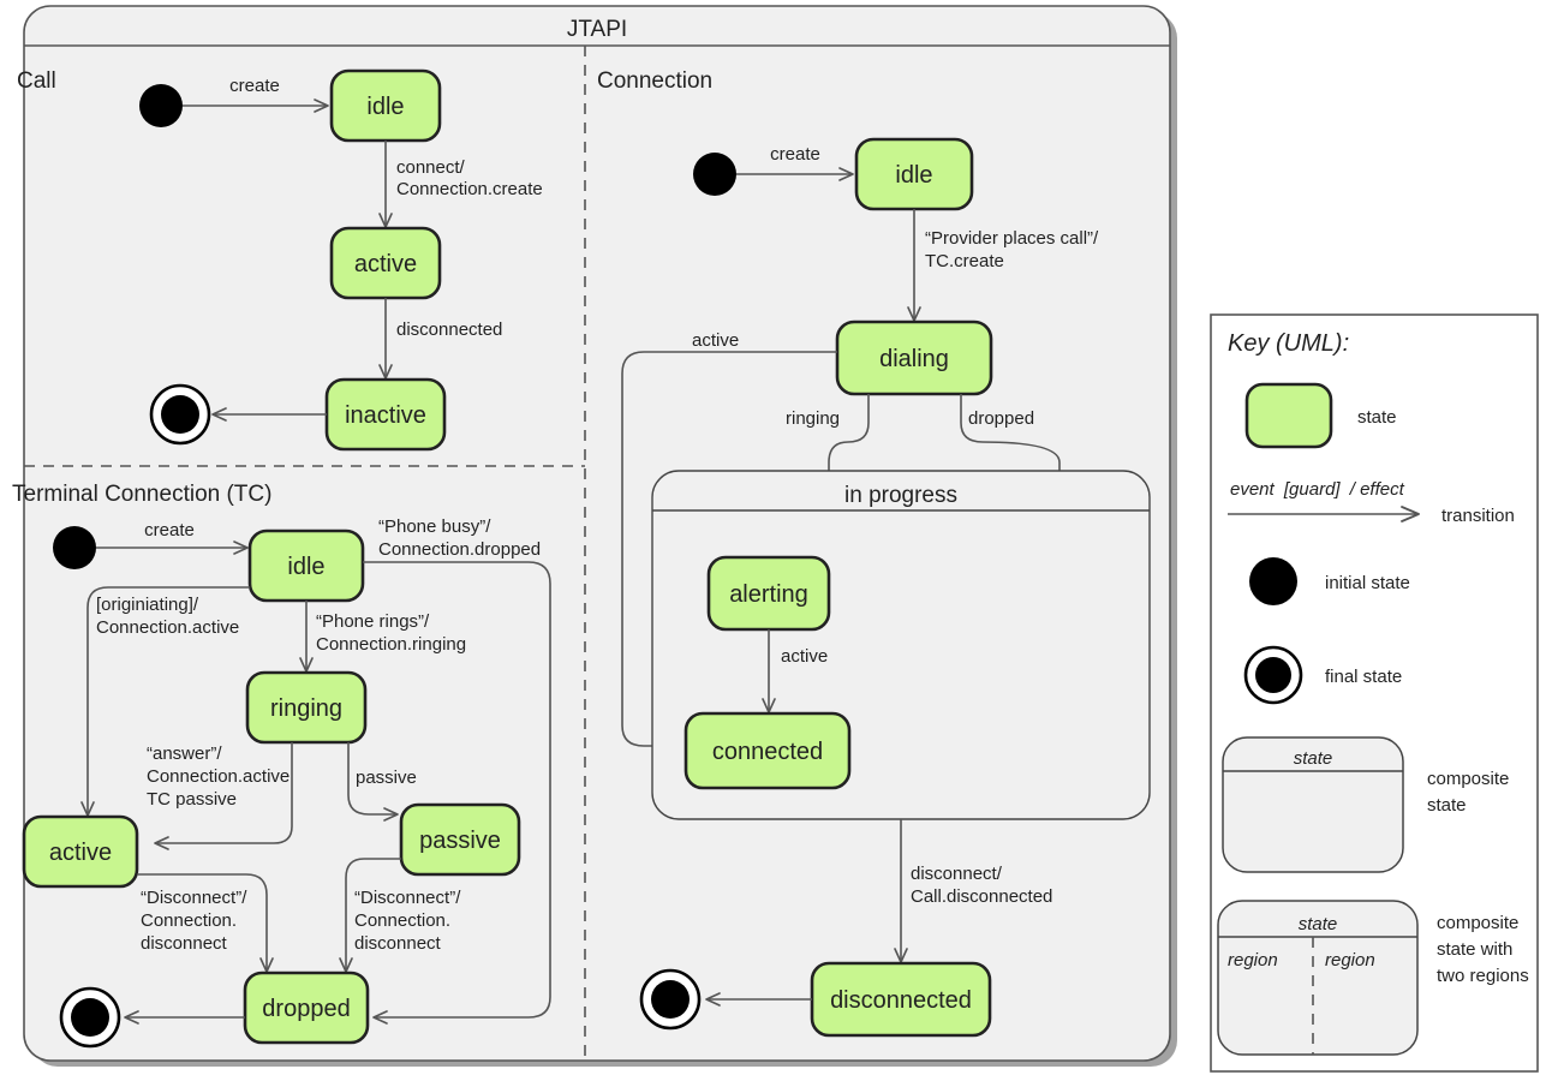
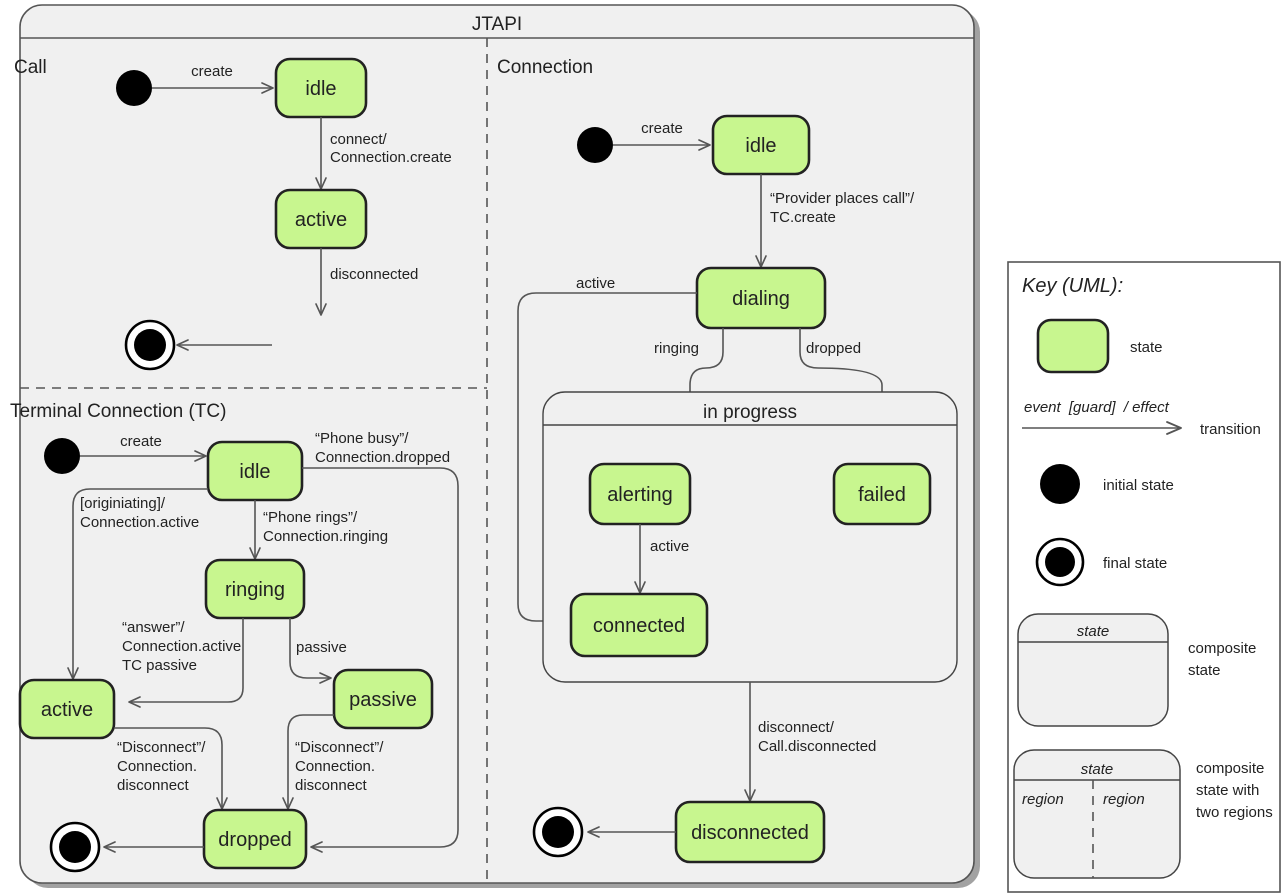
  JTAPI
  Call
  Connection
  Terminal Connection (TC)
  create
  idle
  connect/
  Connection.create
  active
  disconnected
- inactive
  create
  idle
  “Phone busy”/
  Connection.dropped
  [originiating]/
  Connection.active
  “Phone rings”/
  Connection.ringing
  ringing
  “answer”/
  Connection.active
  TC passive
  passive
  passive
  active
  “Disconnect”/
  Connection.
  disconnect
  “Disconnect”/
  Connection.
  disconnect
  dropped
  create
  idle
  “Provider places call”/
  TC.create
  dialing
  active
  ringing
  dropped
  in progress
  alerting
+ failed
  active
  connected
  disconnect/
  Call.disconnected
  disconnected
  Key (UML):
  state
  event [guard] / effect
  transition
  initial state
  final state
  state
  composite
  state
  state
  region
  region
  composite
  state with
  two regions
